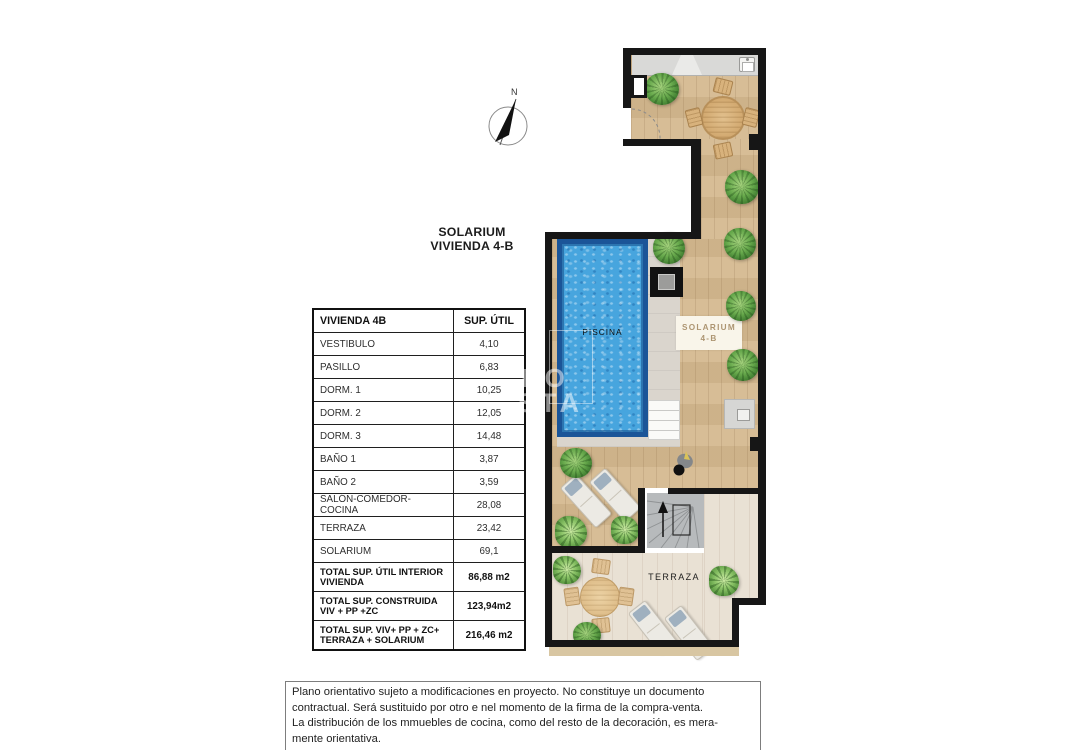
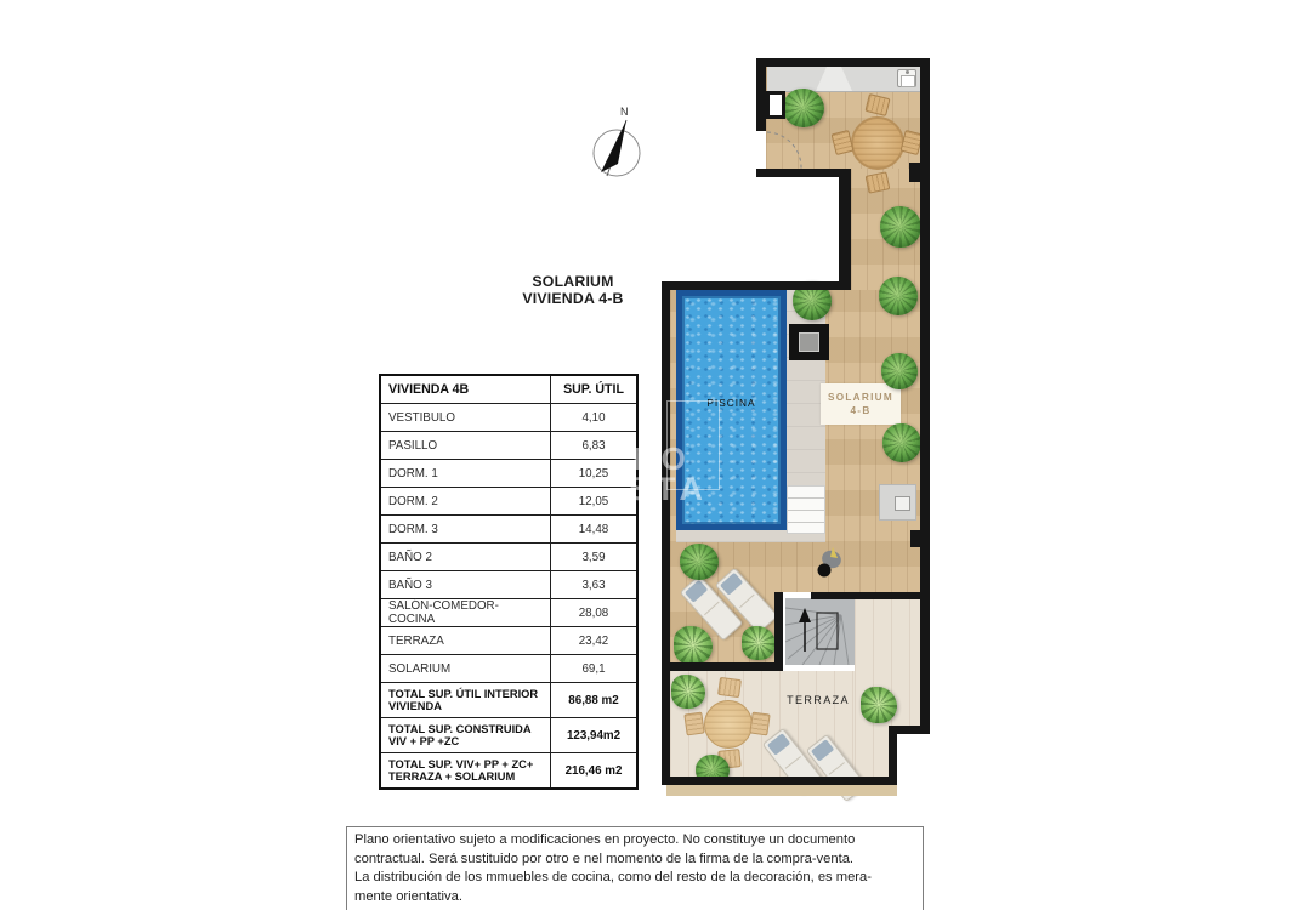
  N
  SOLARIUM
  VIVIENDA 4-B
  VIVIENDA 4B	SUP. ÚTIL
  VESTIBULO	4,10
  PASILLO	6,83
  DORM. 1	10,25
  DORM. 2	12,05
  DORM. 3	14,48
- BAÑO 1	3,87
  BAÑO 2	3,59
+ BAÑO 3	3,63
  SALÓN-COMEDOR-COCINA	28,08
  TERRAZA	23,42
  SOLARIUM	69,1
  TOTAL SUP. ÚTIL INTERIOR VIVIENDA	86,88 m2
  TOTAL SUP. CONSTRUIDA VIV + PP +ZC	123,94m2
  TOTAL SUP. VIV+ PP + ZC+ TERRAZA + SOLARIUM	216,46 m2
  PISCINA
  SOLARIUM
  4-B
  TERRAZA
  MO
  STA
  Plano orientativo sujeto a modificaciones en proyecto. No constituye un documento
  contractual. Será sustituido por otro e nel momento de la firma de la compra-venta.
  La distribución de los mmuebles de cocina, como del resto de la decoración, es mera-
  mente orientativa.
